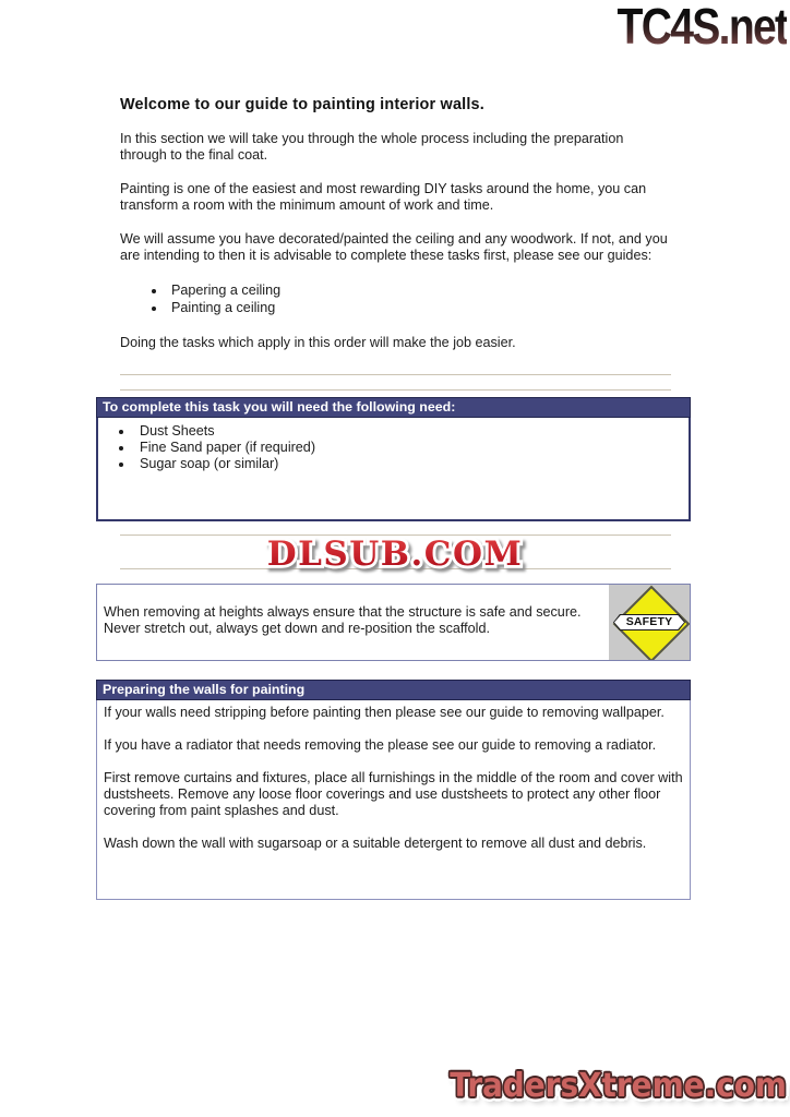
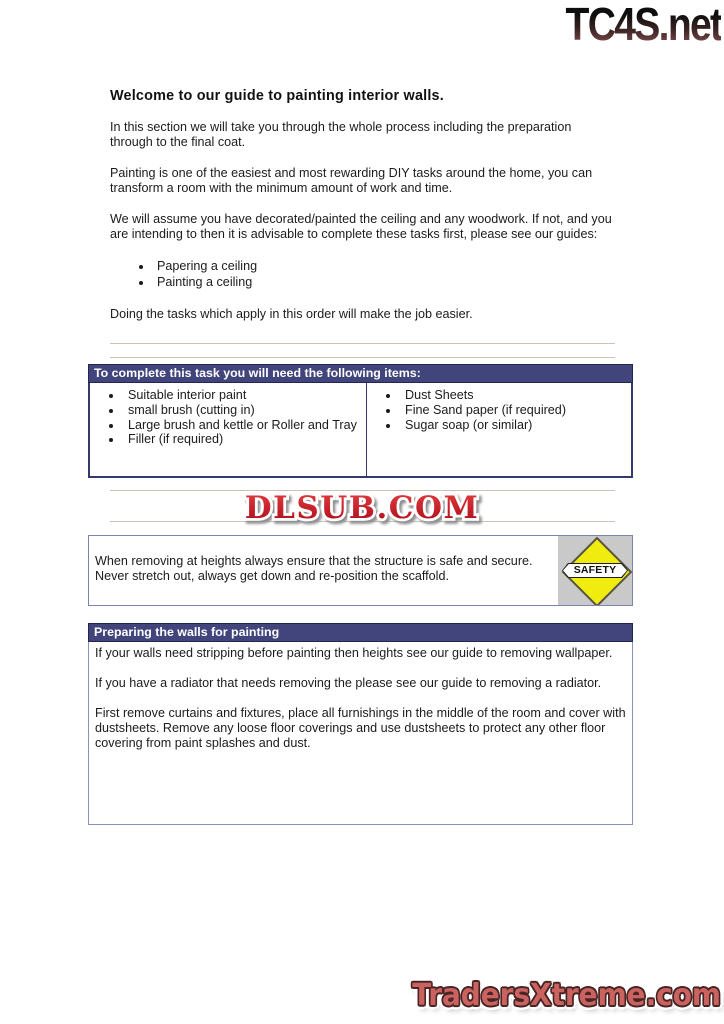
  TC4S.net
  Welcome to our guide to painting interior walls.
  In this section we will take you through the whole process including the preparation through to the final coat.
  Painting is one of the easiest and most rewarding DIY tasks around the home, you can transform a room with the minimum amount of work and time.
  We will assume you have decorated/painted the ceiling and any woodwork. If not, and you are intending to then it is advisable to complete these tasks first, please see our guides:
  Papering a ceiling
  Painting a ceiling
  Doing the tasks which apply in this order will make the job easier.
- To complete this task you will need the following need:
+ To complete this task you will need the following items:
+ Suitable interior paint
+ small brush (cutting in)
+ Large brush and kettle or Roller and Tray
+ Filler (if required)
  Dust Sheets
  Fine Sand paper (if required)
  Sugar soap (or similar)
  DLSUB.COM
  When removing at heights always ensure that the structure is safe and secure. Never stretch out, always get down and re-position the scaffold.
  SAFETY
  Preparing the walls for painting
- If your walls need stripping before painting then please see our guide to removing wallpaper.
+ If your walls need stripping before painting then heights see our guide to removing wallpaper.
  If you have a radiator that needs removing the please see our guide to removing a radiator.
  First remove curtains and fixtures, place all furnishings in the middle of the room and cover with dustsheets. Remove any loose floor coverings and use dustsheets to protect any other floor covering from paint splashes and dust.
- Wash down the wall with sugarsoap or a suitable detergent to remove all dust and debris.
  TradersXtreme.com
